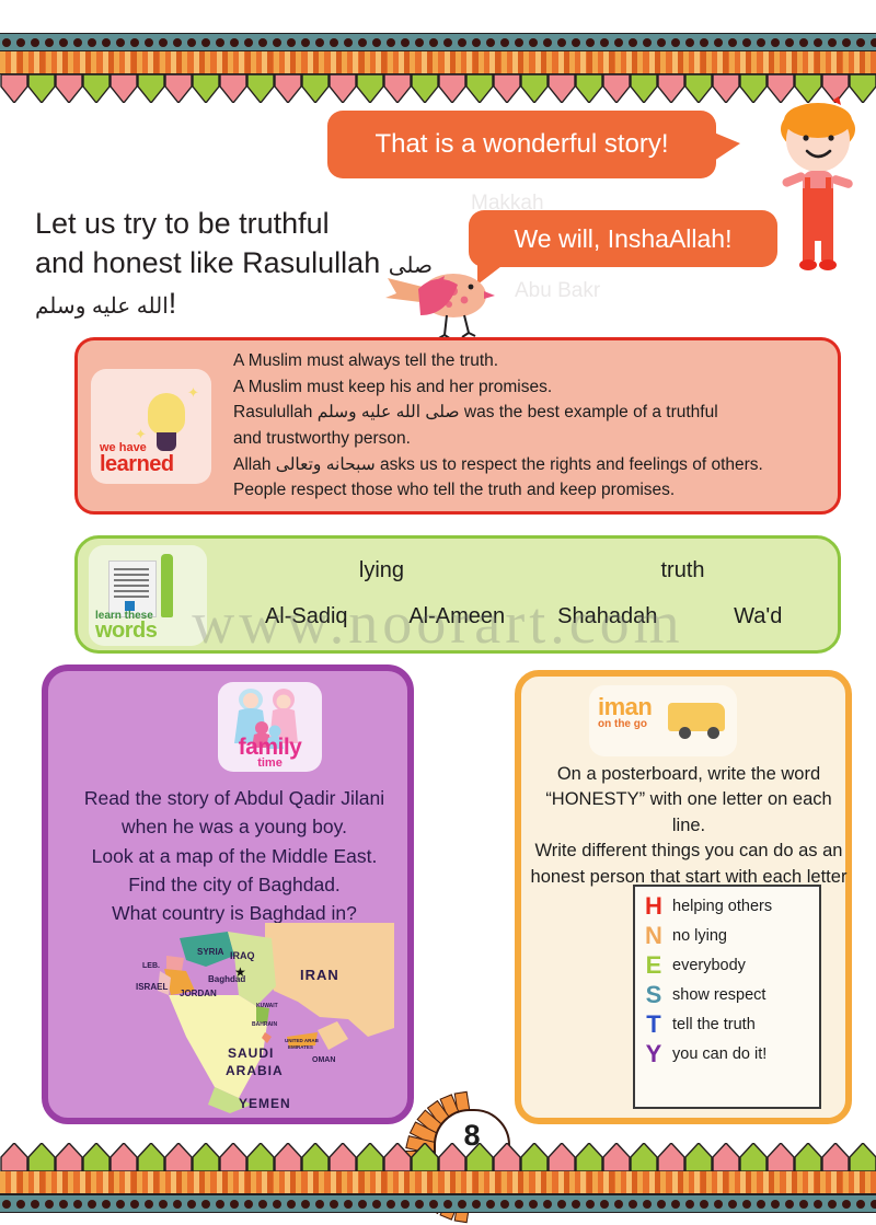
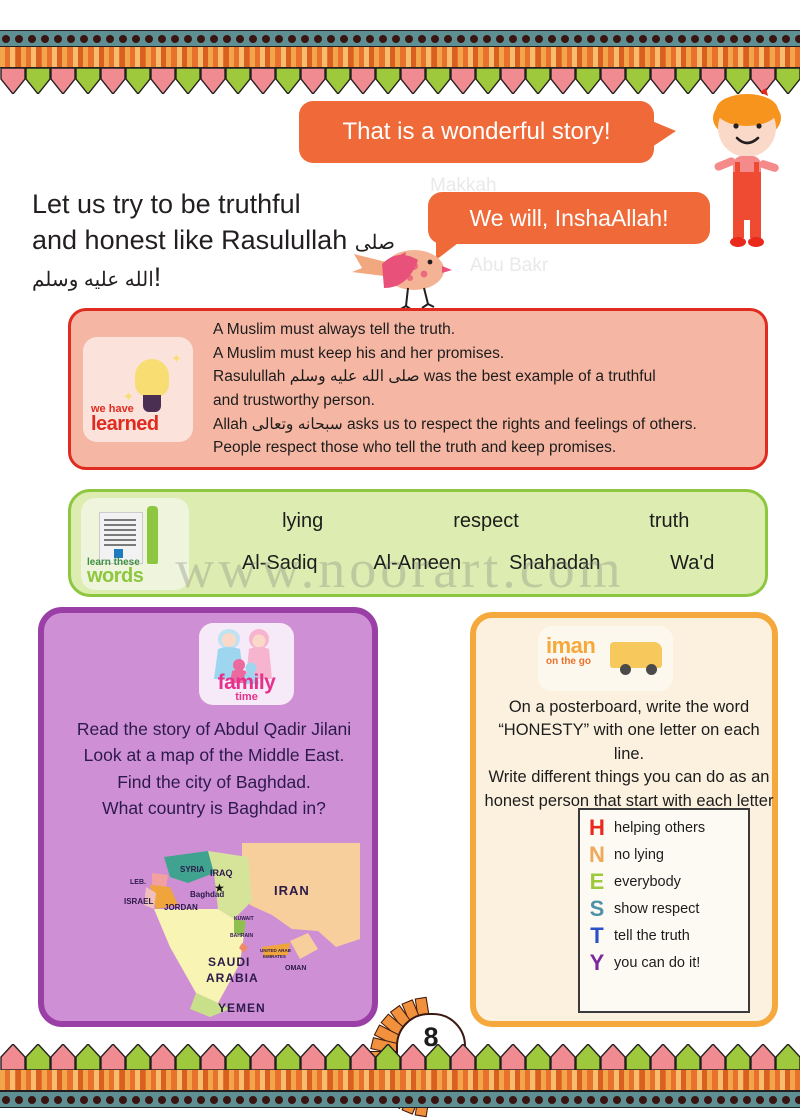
  Makkah
  That is a wonderful story!
  We will, InshaAllah!
  Let us try to be truthful
  and honest like Rasulullah صلى الله عليه وسلم !
  ✦
  ✦
  we have
  learned
  A Muslim must always tell the truth.
  A Muslim must keep his and her promises.
  Rasulullah صلى الله عليه وسلم was the best example of a truthful
  and trustworthy person.
  Allah سبحانه وتعالى asks us to respect the rights and feelings of others.
  People respect those who tell the truth and keep promises.
  learn these
  words
  lying
+ respect
  truth
  Al-Sadiq
  Al-Ameen
  Shahadah
  Wa'd
  www.noorart.com
  family
  time
  Read the story of Abdul Qadir Jilani
- when he was a young boy.
  Look at a map of the Middle East.
  Find the city of Baghdad.
  What country is Baghdad in?
  SYRIA
  IRAQ
  IRAN
  ISRAEL
  JORDAN
  Baghdad
  SAUDI
  ARABIA
  YEMEN
  ★
  iman
  on the go
  On a posterboard, write the word
  “HONESTY” with one letter on each line.
  Write different things you can do as an
  honest person that start with each letter
  H
  helping others
  N
  no lying
  E
  everybody
  S
  show respect
  T
  tell the truth
  Y
  you can do it!
  8
